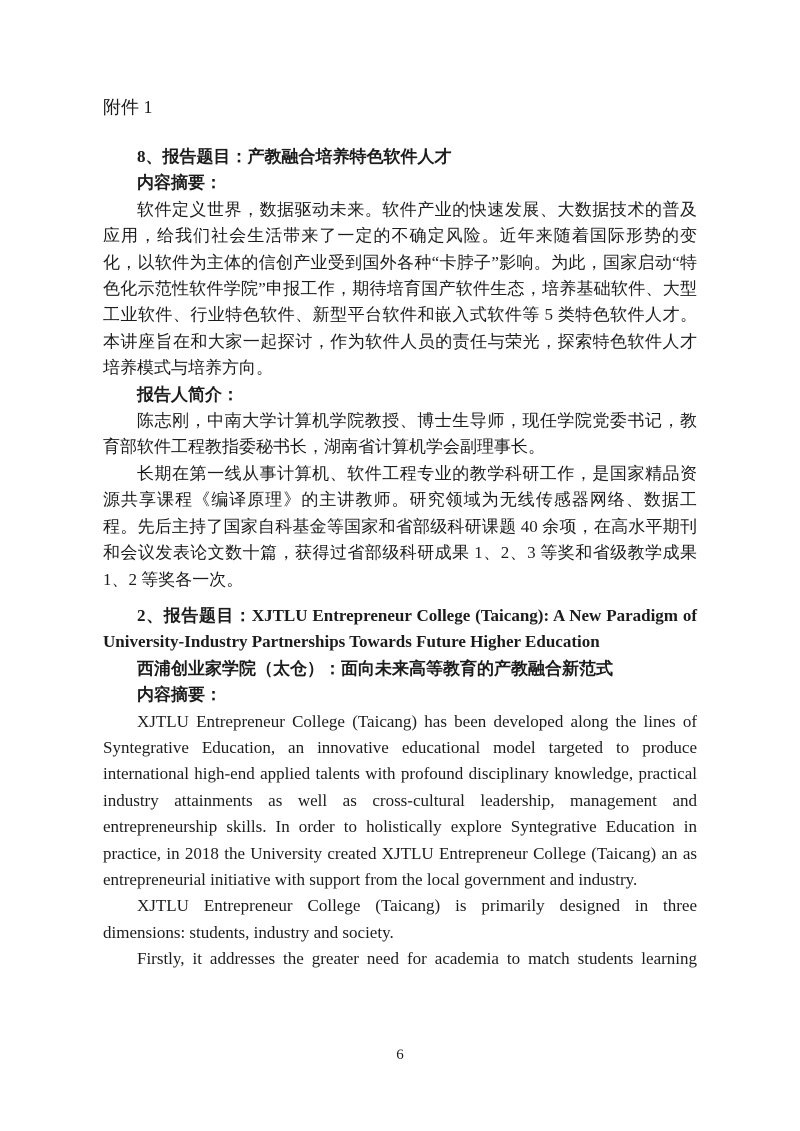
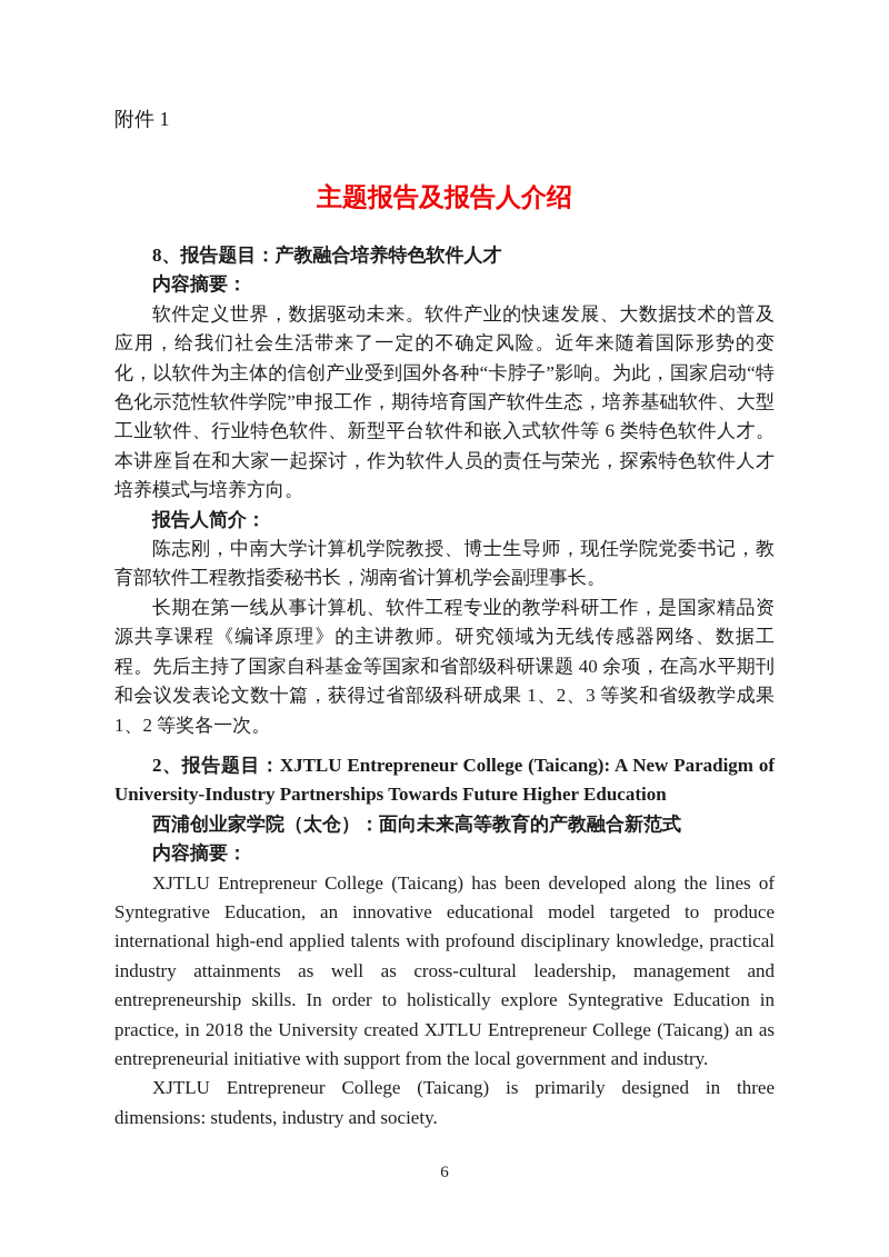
  附件 1
+ 主题报告及报告人介绍
  8、报告题目：产教融合培养特色软件人才
  内容摘要：
- 软件定义世界，数据驱动未来。软件产业的快速发展、大数据技术的普及应用，给我们社会生活带来了一定的不确定风险。近年来随着国际形势的变化，以软件为主体的信创产业受到国外各种“卡脖子”影响。为此，国家启动“特色化示范性软件学院”申报工作，期待培育国产软件生态，培养基础软件、大型工业软件、行业特色软件、新型平台软件和嵌入式软件等 5 类特色软件人才。本讲座旨在和大家一起探讨，作为软件人员的责任与荣光，探索特色软件人才培养模式与培养方向。
+ 软件定义世界，数据驱动未来。软件产业的快速发展、大数据技术的普及应用，给我们社会生活带来了一定的不确定风险。近年来随着国际形势的变化，以软件为主体的信创产业受到国外各种“卡脖子”影响。为此，国家启动“特色化示范性软件学院”申报工作，期待培育国产软件生态，培养基础软件、大型工业软件、行业特色软件、新型平台软件和嵌入式软件等 6 类特色软件人才。本讲座旨在和大家一起探讨，作为软件人员的责任与荣光，探索特色软件人才培养模式与培养方向。
  报告人简介：
  陈志刚，中南大学计算机学院教授、博士生导师，现任学院党委书记，教育部软件工程教指委秘书长，湖南省计算机学会副理事长。
  长期在第一线从事计算机、软件工程专业的教学科研工作，是国家精品资源共享课程《编译原理》的主讲教师。研究领域为无线传感器网络、数据工程。先后主持了国家自科基金等国家和省部级科研课题 40 余项，在高水平期刊和会议发表论文数十篇，获得过省部级科研成果 1、2、3 等奖和省级教学成果 1、2 等奖各一次。
  2、报告题目：XJTLU Entrepreneur College (Taicang): A New Paradigm of University-Industry Partnerships Towards Future Higher Education
  西浦创业家学院（太仓）：面向未来高等教育的产教融合新范式
  内容摘要：
  XJTLU Entrepreneur College (Taicang) has been developed along the lines of Syntegrative Education, an innovative educational model targeted to produce international high-end applied talents with profound disciplinary knowledge, practical industry attainments as well as cross-cultural leadership, management and entrepreneurship skills. In order to holistically explore Syntegrative Education in practice, in 2018 the University created XJTLU Entrepreneur College (Taicang) an as entrepreneurial initiative with support from the local government and industry.
  XJTLU Entrepreneur College (Taicang) is primarily designed in three dimensions: students, industry and society.
- Firstly, it addresses the greater need for academia to match students learning
  6
